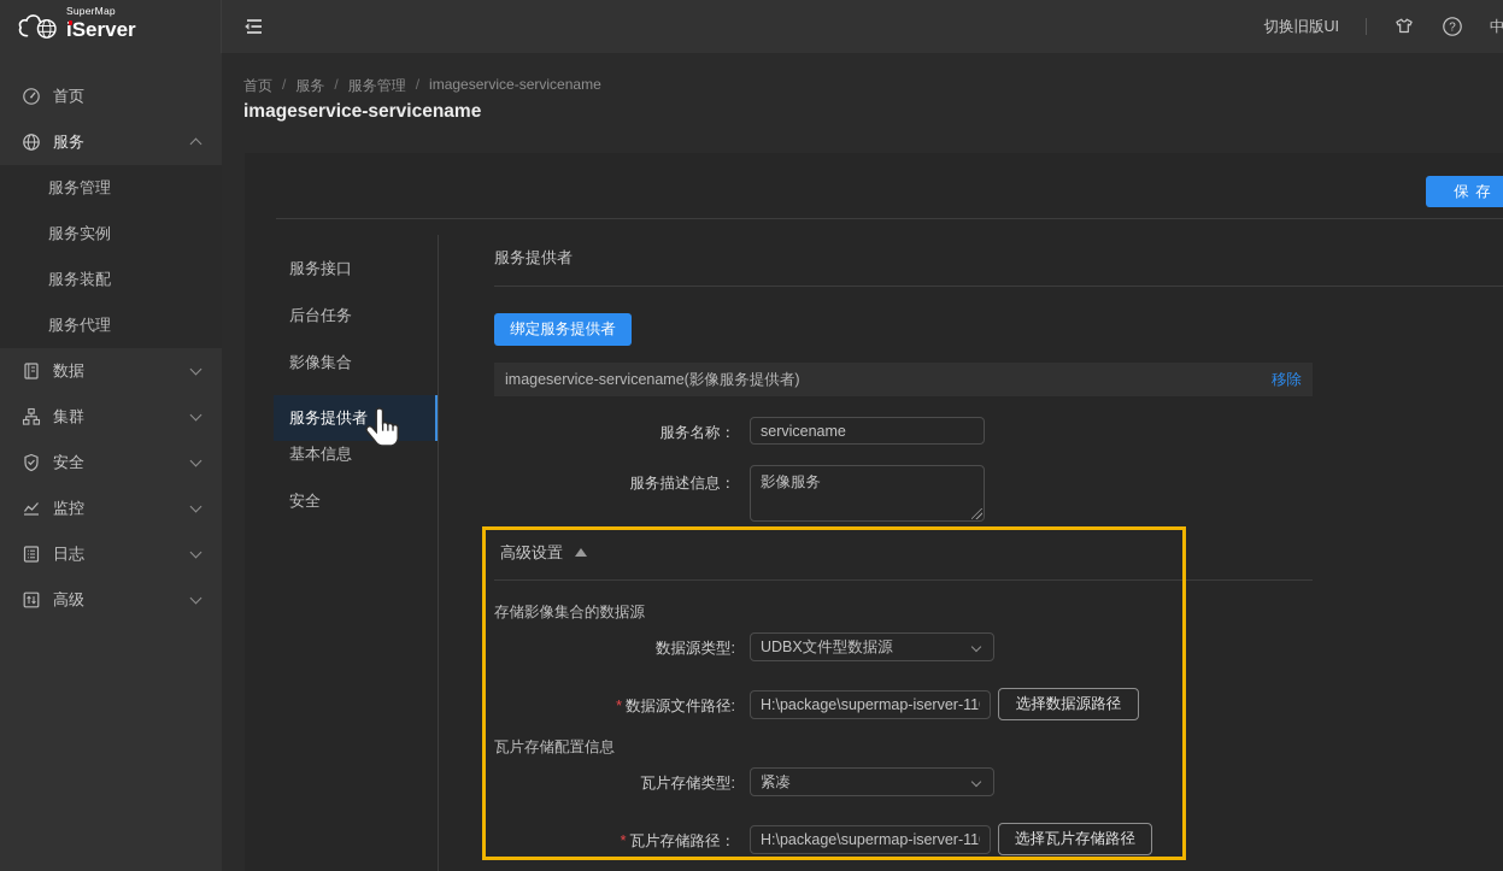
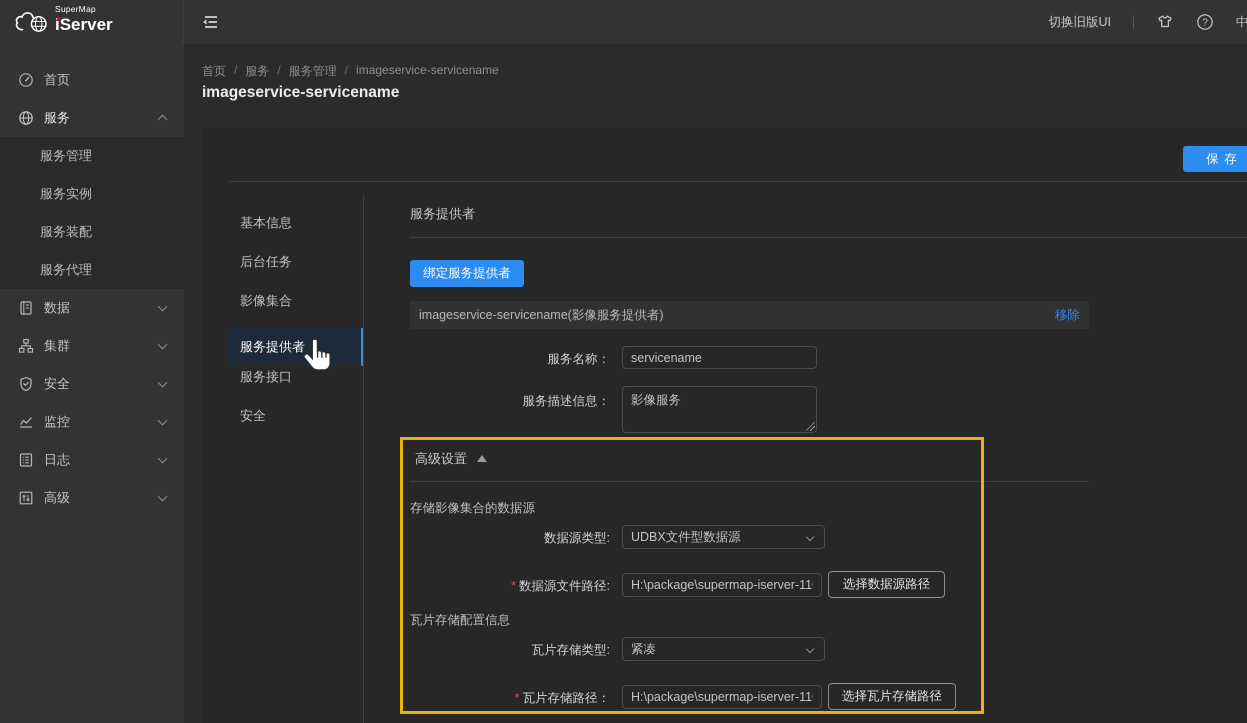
  SuperMap
  iServer
  切换旧版UI
  ?
  首页
  服务
  服务管理
  服务实例
  服务装配
  服务代理
  数据
  集群
  安全
  监控
  日志
  高级
  首页
  /
  服务
  /
  服务管理
  /
  imageservice-servicename
  imageservice-servicename
  保 存
- 服务接口
+ 基本信息
  后台任务
  影像集合
  服务提供者
- 基本信息
+ 服务接口
  安全
  服务提供者
  绑定服务提供者
  imageservice-servicename(影像服务提供者)
  移除
  服务名称：
  servicename
  服务描述信息：
  影像服务
  高级设置
  存储影像集合的数据源
  数据源类型:
  UDBX文件型数据源
  * 数据源文件路径:
  H:\package\supermap-iserver-11
  选择数据源路径
  瓦片存储配置信息
  瓦片存储类型:
  紧凑
  * 瓦片存储路径：
  H:\package\supermap-iserver-11
  选择瓦片存储路径
